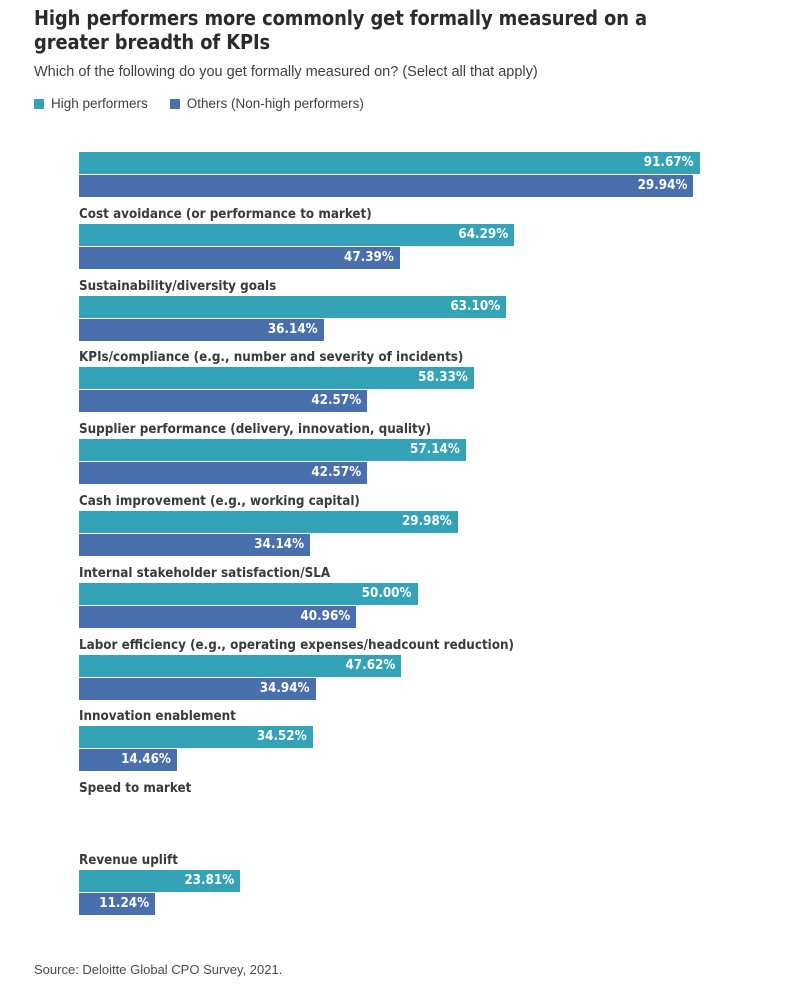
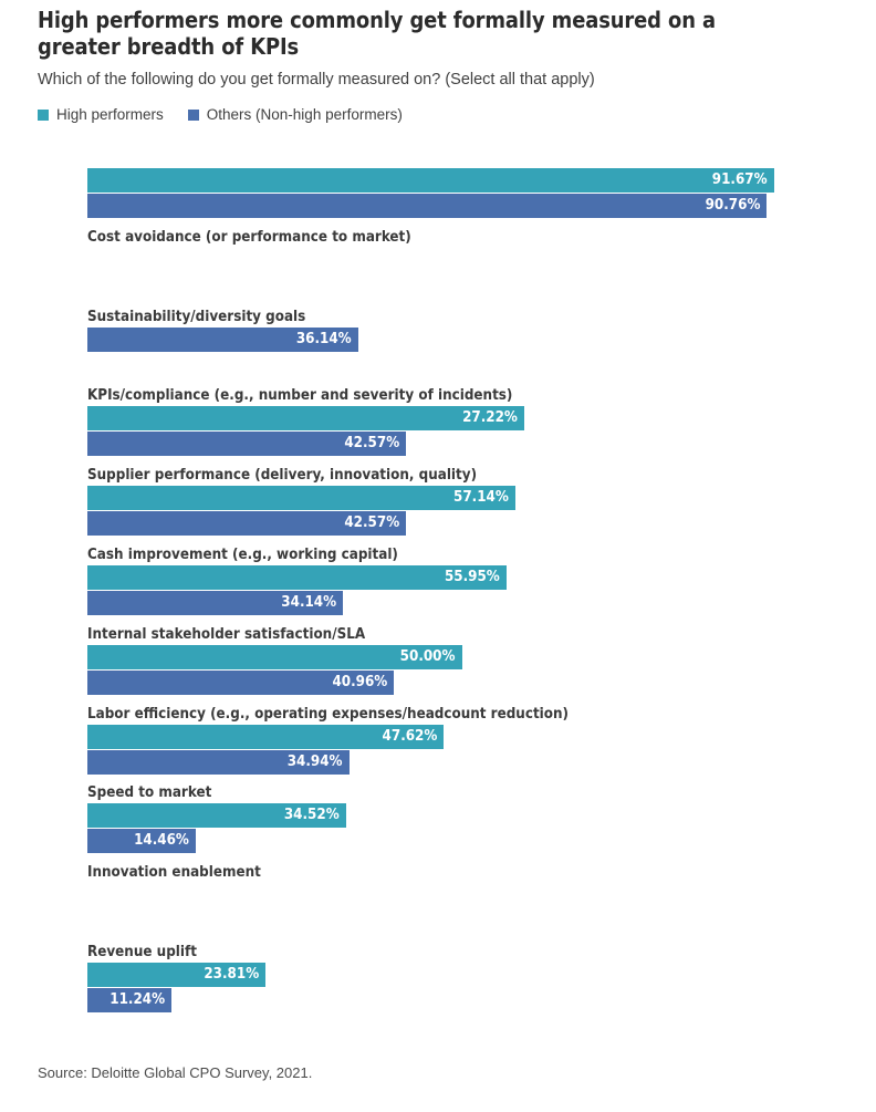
  High performers more commonly get formally measured on a greater breadth of KPIs
  Which of the following do you get formally measured on? (Select all that apply)
  High performers
  Others (Non-high performers)
  91.67%
- 29.94%
+ 90.76%
  Cost avoidance (or performance to market)
- 64.29%
- 47.39%
  Sustainability/diversity goals
- 63.10%
  36.14%
  KPIs/compliance (e.g., number and severity of incidents)
- 58.33%
+ 27.22%
  42.57%
  Supplier performance (delivery, innovation, quality)
  57.14%
  42.57%
  Cash improvement (e.g., working capital)
- 29.98%
+ 55.95%
  34.14%
  Internal stakeholder satisfaction/SLA
  50.00%
  40.96%
  Labor efficiency (e.g., operating expenses/headcount reduction)
  47.62%
  34.94%
- Innovation enablement
+ Speed to market
  34.52%
  14.46%
- Speed to market
+ Innovation enablement
  Revenue uplift
  23.81%
  11.24%
  Source: Deloitte Global CPO Survey, 2021.
